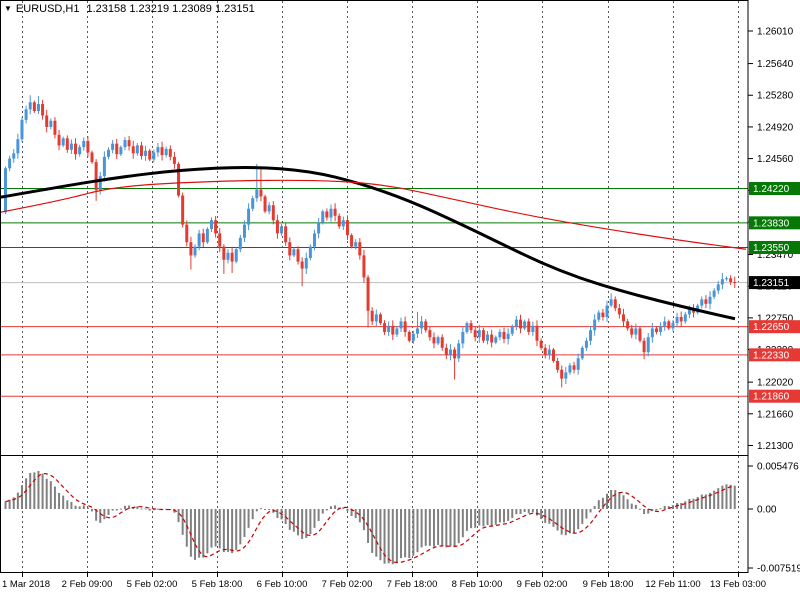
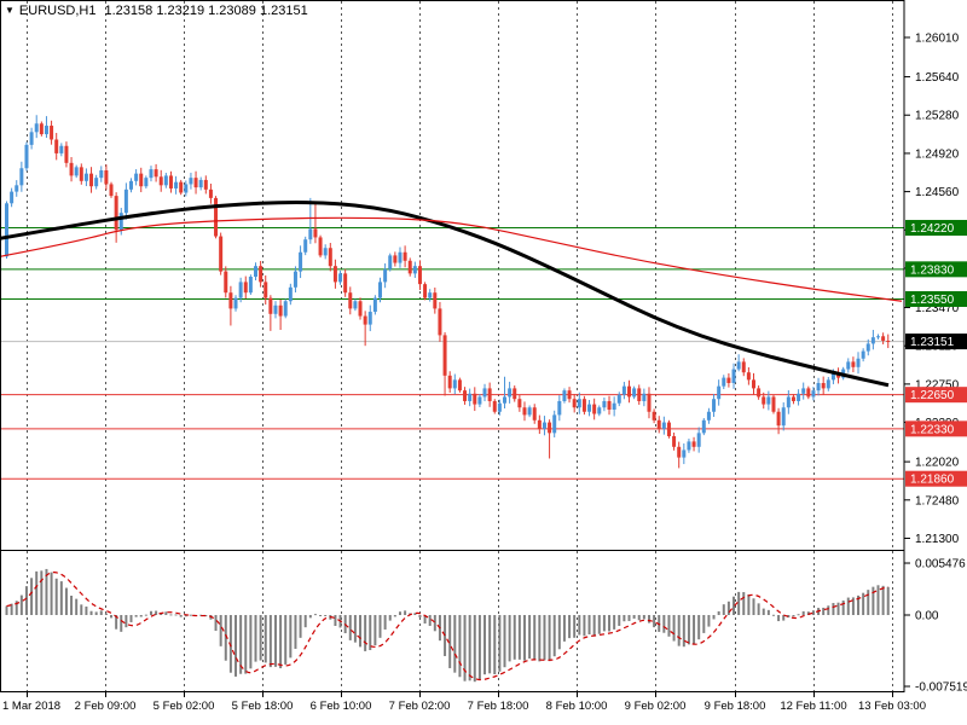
  1.26010
  1.25640
  1.25280
  1.24920
  1.24560
  1.23470
  1.22750
  1.22020
- 1.21660
+ 1.72480
  1.21300
  1.24220
  1.23830
  1.23550
  1.22650
  1.22330
  1.21860
  1.23151
  0.005476
  0.00
  -0.007519
  1 Mar 2018
  2 Feb 09:00
  5 Feb 02:00
  5 Feb 18:00
  6 Feb 10:00
  7 Feb 02:00
  7 Feb 18:00
  8 Feb 10:00
  9 Feb 02:00
  9 Feb 18:00
  12 Feb 11:00
  13 Feb 03:00
  ▼ EURUSD,H1 1.23158 1.23219 1.23089 1.23151
